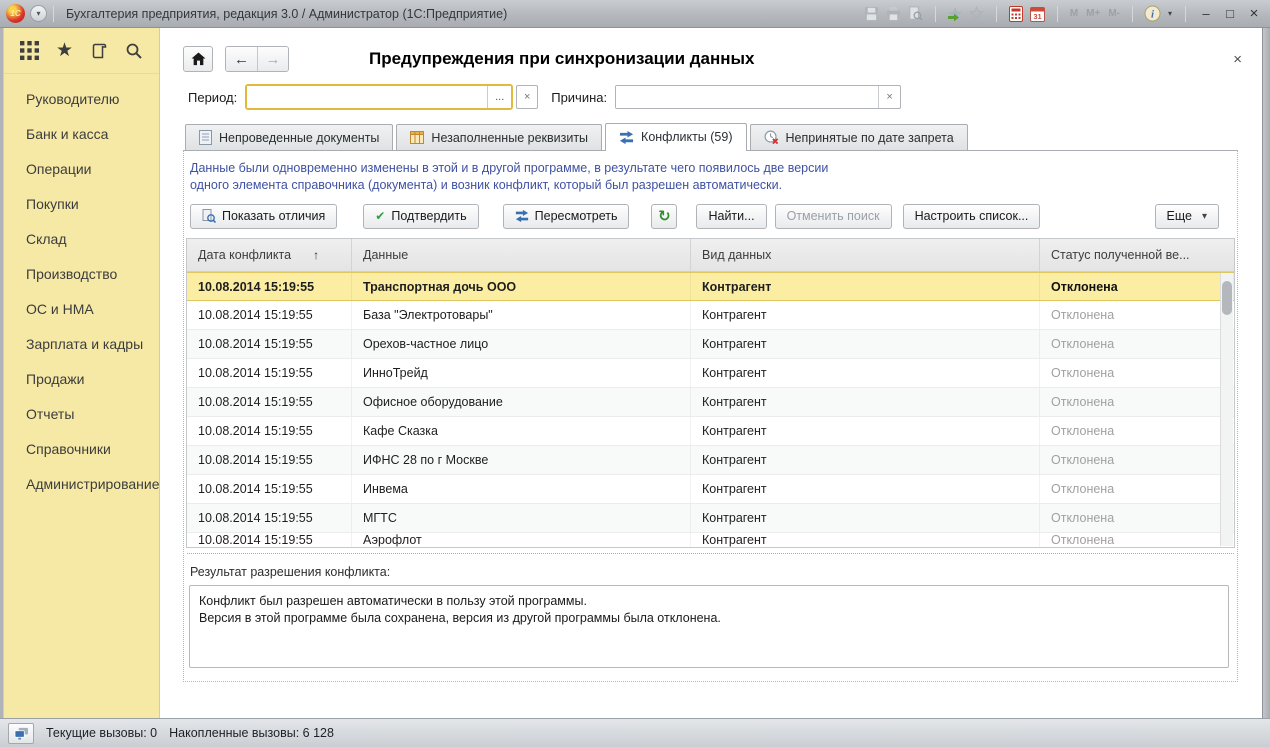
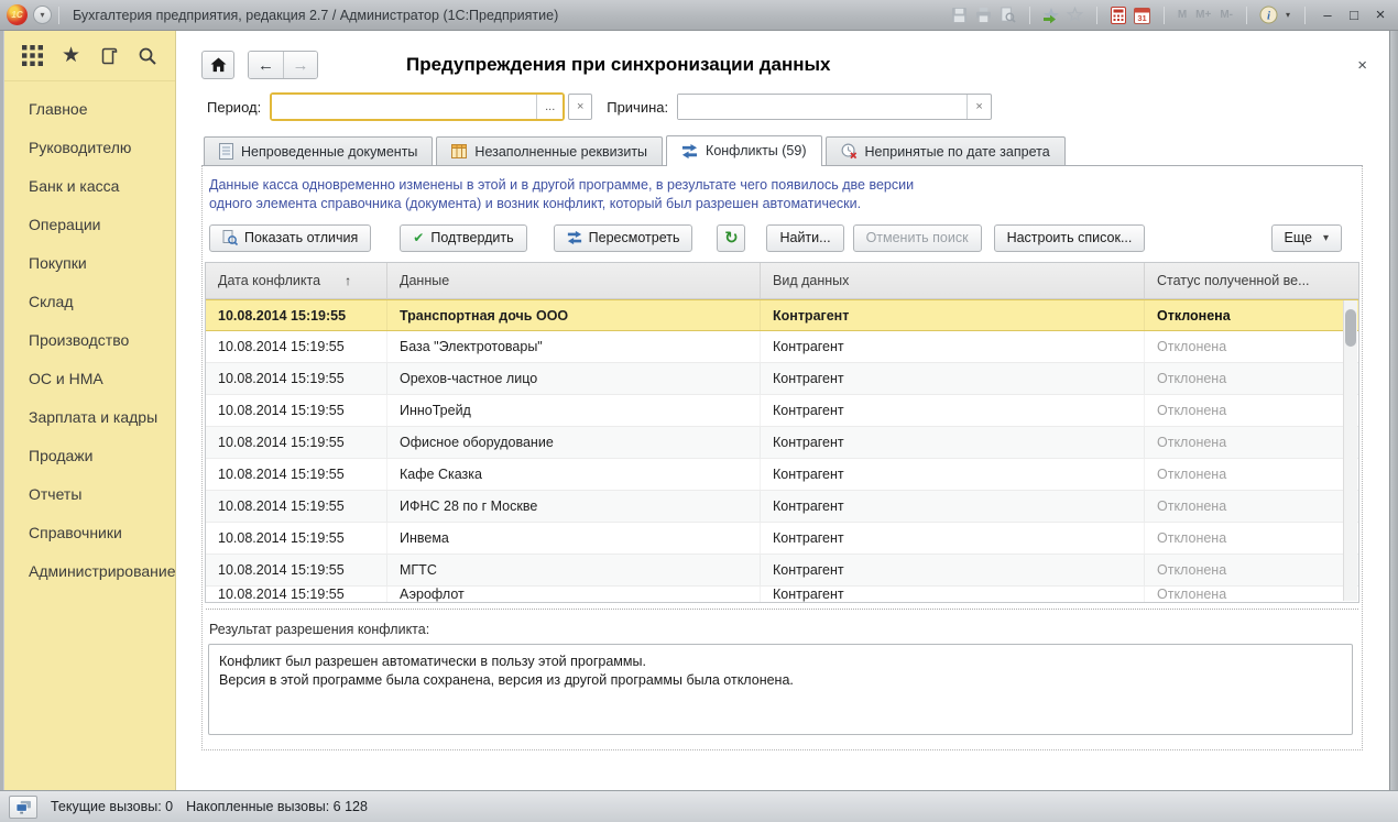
  1С
  ▾
- Бухгалтерия предприятия, редакция 3.0 / Администратор (1С:Предприятие)
+ Бухгалтерия предприятия, редакция 2.7 / Администратор (1С:Предприятие)
  31
  M
  M+
  M-
  i
  ▾
  –
  □
  ×
  ★
+ Главное
  Руководителю
  Банк и касса
  Операции
  Покупки
  Склад
  Производство
  ОС и НМА
  Зарплата и кадры
  Продажи
  Отчеты
  Справочники
  Администрирование
  ←
  →
  Предупреждения при синхронизации данных
  ×
  Период:
  ...
  ×
  Причина:
  ×
  Непроведенные документы
  Незаполненные реквизиты
  Конфликты (59)
  Непринятые по дате запрета
- Данные были одновременно изменены в этой и в другой программе, в результате чего появилось две версии
+ Данные касса одновременно изменены в этой и в другой программе, в результате чего появилось две версии
  одного элемента справочника (документа) и возник конфликт, который был разрешен автоматически.
  Показать отличия
  ✔
  Подтвердить
  Пересмотреть
  ↻
  Найти...
  Отменить поиск
  Настроить список...
  Еще
  ▾
  Дата конфликта
  ↑
  Данные
  Вид данных
  Статус полученной ве...
  10.08.2014 15:19:55
  Транспортная дочь ООО
  Контрагент
  Отклонена
  10.08.2014 15:19:55
  База "Электротовары"
  Контрагент
  Отклонена
  10.08.2014 15:19:55
  Орехов-частное лицо
  Контрагент
  Отклонена
  10.08.2014 15:19:55
  ИнноТрейд
  Контрагент
  Отклонена
  10.08.2014 15:19:55
  Офисное оборудование
  Контрагент
  Отклонена
  10.08.2014 15:19:55
  Кафе Сказка
  Контрагент
  Отклонена
  10.08.2014 15:19:55
  ИФНС 28 по г Москве
  Контрагент
  Отклонена
  10.08.2014 15:19:55
  Инвема
  Контрагент
  Отклонена
  10.08.2014 15:19:55
  МГТС
  Контрагент
  Отклонена
  10.08.2014 15:19:55
  Аэрофлот
  Контрагент
  Отклонена
  Результат разрешения конфликта:
  Конфликт был разрешен автоматически в пользу этой программы.
  Версия в этой программе была сохранена, версия из другой программы была отклонена.
  Текущие вызовы: 0
  Накопленные вызовы: 6 128
